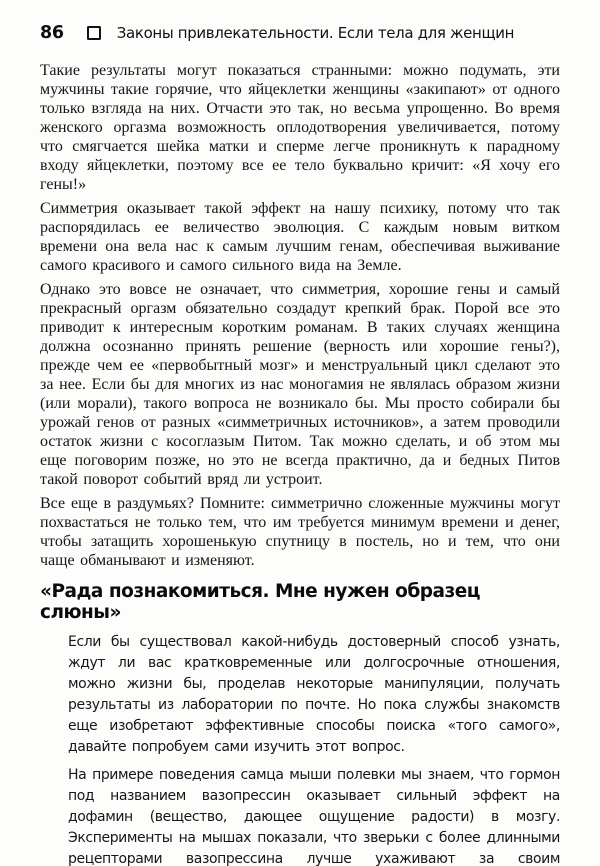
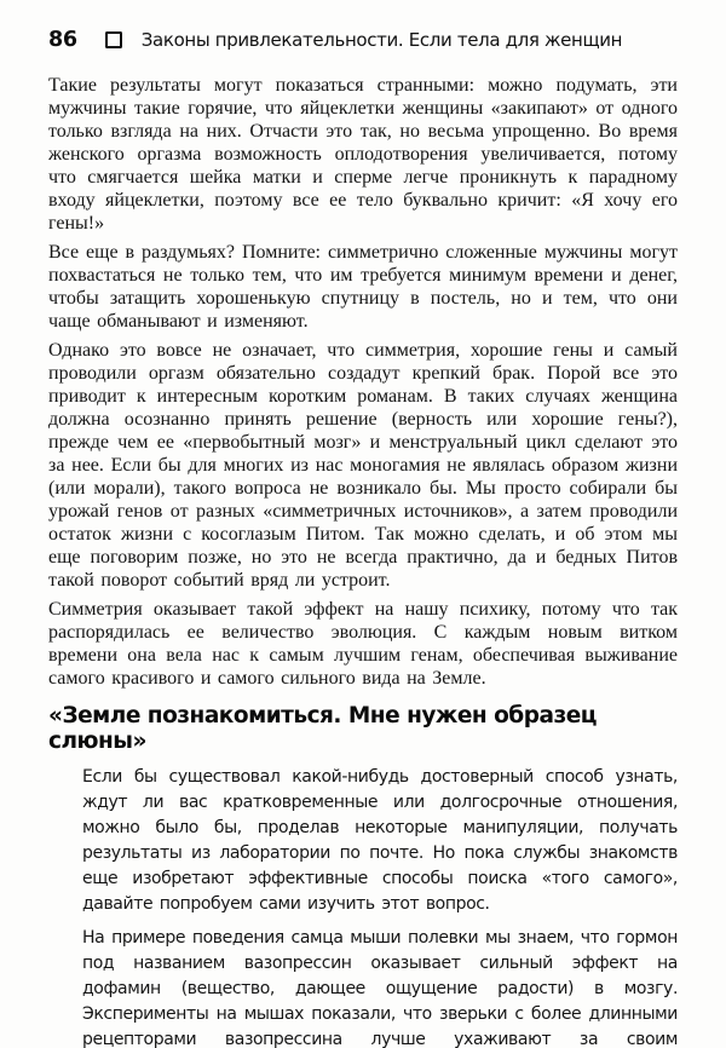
  86
  Законы привлекательности. Если тела для женщин
  Такие результаты могут показаться странными: можно подумать, эти мужчины такие горячие, что яйцеклетки женщины «закипают» от одного только взгляда на них. Отчасти это так, но весьма упрощенно. Во время женского оргазма возможность оплодотворения увеличивается, потому что смягчается шейка матки и сперме легче проникнуть к парадному входу яйцеклетки, поэтому все ее тело буквально кричит: «Я хочу его гены!»
- Симметрия оказывает такой эффект на нашу психику, потому что так распорядилась ее величество эволюция. С каждым новым витком времени она вела нас к самым лучшим генам, обеспечивая выживание самого красивого и самого сильного вида на Земле.
+ Все еще в раздумьях? Помните: симметрично сложенные мужчины могут похвастаться не только тем, что им требуется минимум времени и денег, чтобы затащить хорошенькую спутницу в постель, но и тем, что они чаще обманывают и изменяют.
- Однако это вовсе не означает, что симметрия, хорошие гены и самый прекрасный оргазм обязательно создадут крепкий брак. Порой все это приводит к интересным коротким романам. В таких случаях женщина должна осознанно принять решение (верность или хорошие гены?), прежде чем ее «первобытный мозг» и менструальный цикл сделают это за нее. Если бы для многих из нас моногамия не являлась образом жизни (или морали), такого вопроса не возникало бы. Мы просто собирали бы урожай генов от разных «симметричных источников», а затем проводили остаток жизни с косоглазым Питом. Так можно сделать, и об этом мы еще поговорим позже, но это не всегда практично, да и бедных Питов такой поворот событий вряд ли устроит.
+ Однако это вовсе не означает, что симметрия, хорошие гены и самый проводили оргазм обязательно создадут крепкий брак. Порой все это приводит к интересным коротким романам. В таких случаях женщина должна осознанно принять решение (верность или хорошие гены?), прежде чем ее «первобытный мозг» и менструальный цикл сделают это за нее. Если бы для многих из нас моногамия не являлась образом жизни (или морали), такого вопроса не возникало бы. Мы просто собирали бы урожай генов от разных «симметричных источников», а затем проводили остаток жизни с косоглазым Питом. Так можно сделать, и об этом мы еще поговорим позже, но это не всегда практично, да и бедных Питов такой поворот событий вряд ли устроит.
- Все еще в раздумьях? Помните: симметрично сложенные мужчины могут похвастаться не только тем, что им требуется минимум времени и денег, чтобы затащить хорошенькую спутницу в постель, но и тем, что они чаще обманывают и изменяют.
+ Симметрия оказывает такой эффект на нашу психику, потому что так распорядилась ее величество эволюция. С каждым новым витком времени она вела нас к самым лучшим генам, обеспечивая выживание самого красивого и самого сильного вида на Земле.
- «Рада познакомиться. Мне нужен образец слюны»
+ «Земле познакомиться. Мне нужен образец слюны»
- Если бы существовал какой-нибудь достоверный способ узнать, ждут ли вас кратковременные или долгосрочные отношения, можно жизни бы, проделав некоторые манипуляции, получать результаты из лаборатории по почте. Но пока службы знакомств еще изобретают эффективные способы поиска «того самого», давайте попробуем сами изучить этот вопрос.
+ Если бы существовал какой-нибудь достоверный способ узнать, ждут ли вас кратковременные или долгосрочные отношения, можно было бы, проделав некоторые манипуляции, получать результаты из лаборатории по почте. Но пока службы знакомств еще изобретают эффективные способы поиска «того самого», давайте попробуем сами изучить этот вопрос.
  На примере поведения самца мыши полевки мы знаем, что гормон под названием вазопрессин оказывает сильный эффект на дофамин (вещество, дающее ощущение радости) в мозгу. Эксперименты на мышах показали, что зверьки с более длинными рецепторами вазопрессина лучше ухаживают за своим
